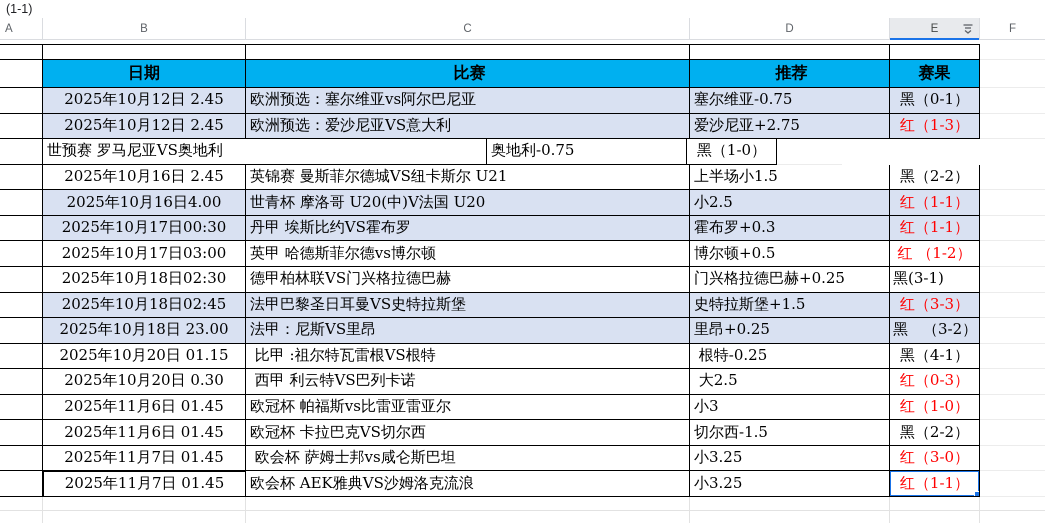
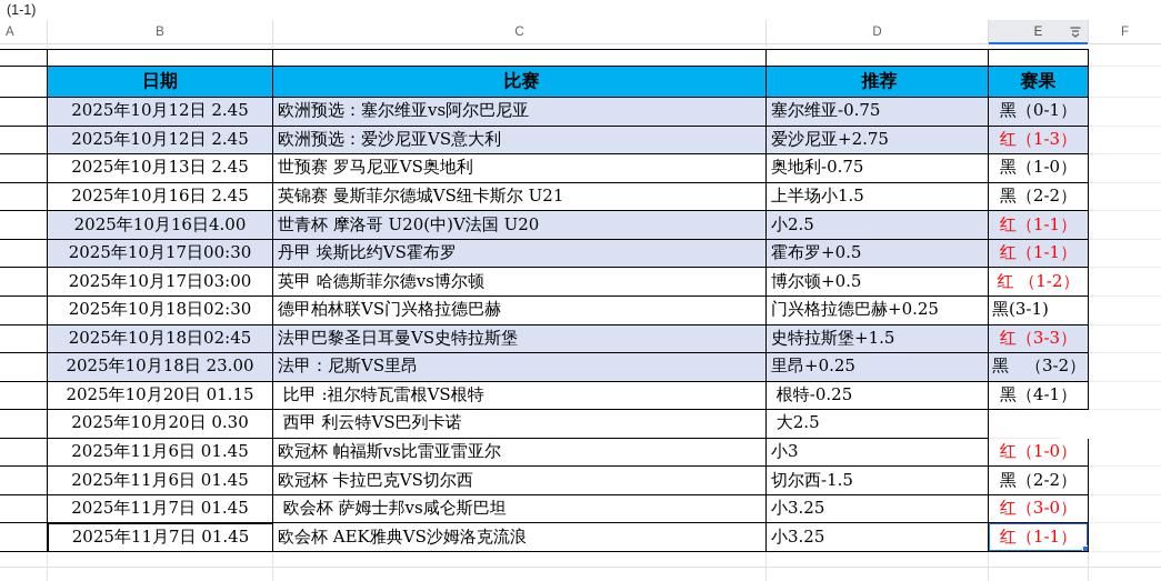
  (1-1)
  A
  B
  C
  D
  E
  F
  日期
  比赛
  推荐
  赛果
  2025年10月12日 2.45
  欧洲预选：塞尔维亚vs阿尔巴尼亚
  塞尔维亚-0.75
  黑（0-1）
  2025年10月12日 2.45
  欧洲预选：爱沙尼亚VS意大利
  爱沙尼亚+2.75
  红（1-3）
+ 2025年10月13日 2.45
  世预赛 罗马尼亚VS奥地利
  奥地利-0.75
  黑（1-0）
  2025年10月16日 2.45
  英锦赛 曼斯菲尔德城VS纽卡斯尔 U21
  上半场小1.5
  黑（2-2）
  2025年10月16日4.00
  世青杯 摩洛哥 U20(中)V法国 U20
  小2.5
  红（1-1）
  2025年10月17日00:30
  丹甲 埃斯比约VS霍布罗
- 霍布罗+0.3
+ 霍布罗+0.5
  红（1-1）
  2025年10月17日03:00
  英甲 哈德斯菲尔德vs博尔顿
  博尔顿+0.5
  红 （1-2）
  2025年10月18日02:30
  德甲柏林联VS门兴格拉德巴赫
  门兴格拉德巴赫+0.25
  黑(3-1)
  2025年10月18日02:45
  法甲巴黎圣日耳曼VS史特拉斯堡
  史特拉斯堡+1.5
  红（3-3）
  2025年10月18日 23.00
  法甲：尼斯VS里昂
  里昂+0.25
  黑 （3-2）
  2025年10月20日 01.15
  比甲 :祖尔特瓦雷根VS根特
  根特-0.25
  黑（4-1）
  2025年10月20日 0.30
  西甲 利云特VS巴列卡诺
  大2.5
- 红（0-3）
  2025年11月6日 01.45
  欧冠杯 帕福斯vs比雷亚雷亚尔
  小3
  红（1-0）
  2025年11月6日 01.45
  欧冠杯 卡拉巴克VS切尔西
  切尔西-1.5
  黑（2-2）
  2025年11月7日 01.45
  欧会杯 萨姆士邦vs咸仑斯巴坦
  小3.25
  红（3-0）
  2025年11月7日 01.45
  欧会杯 AEK雅典VS沙姆洛克流浪
  小3.25
  红（1-1）
